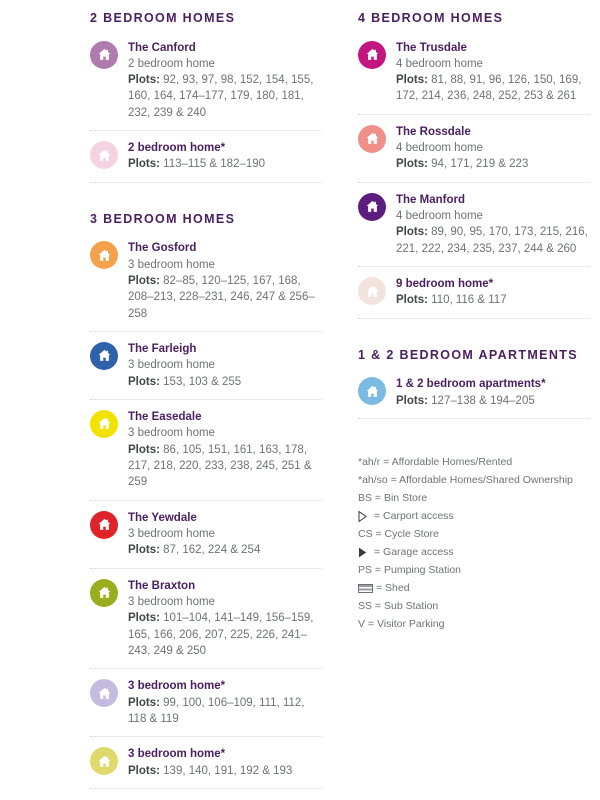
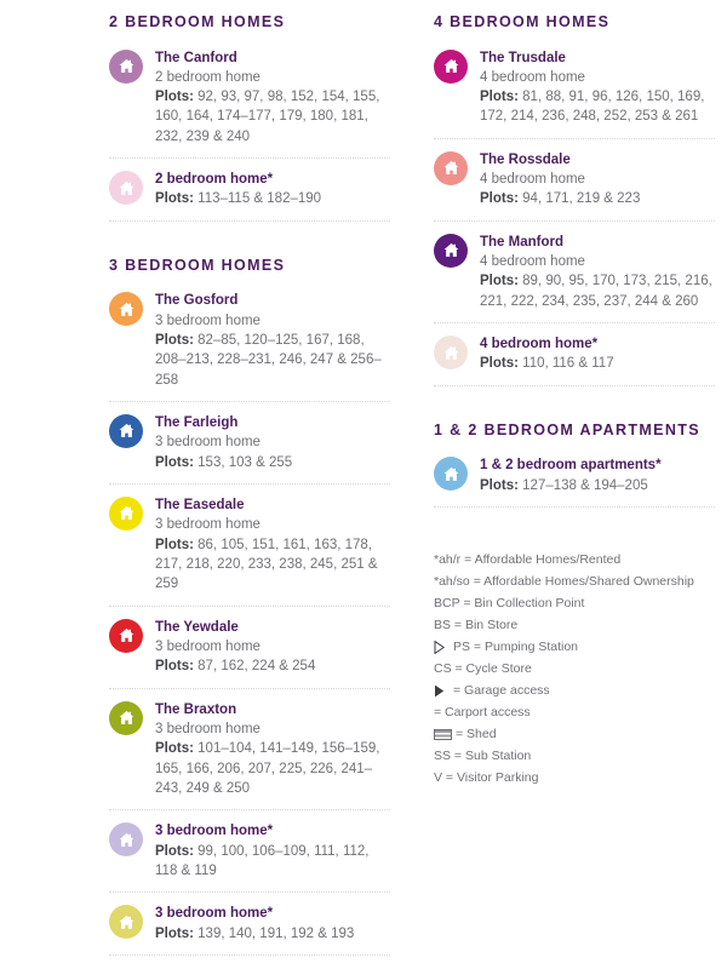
  2 BEDROOM HOMES
  The Canford
  2 bedroom home
  Plots: 92, 93, 97, 98, 152, 154, 155, 160, 164, 174–177, 179, 180, 181, 232, 239 & 240
  2 bedroom home*
  Plots: 113–115 & 182–190
  3 BEDROOM HOMES
  The Gosford
  3 bedroom home
  Plots: 82–85, 120–125, 167, 168, 208–213, 228–231, 246, 247 & 256–258
  The Farleigh
  3 bedroom home
  Plots: 153, 103 & 255
  The Easedale
  3 bedroom home
  Plots: 86, 105, 151, 161, 163, 178, 217, 218, 220, 233, 238, 245, 251 & 259
  The Yewdale
  3 bedroom home
  Plots: 87, 162, 224 & 254
  The Braxton
  3 bedroom home
  Plots: 101–104, 141–149, 156–159, 165, 166, 206, 207, 225, 226, 241–243, 249 & 250
  3 bedroom home*
  Plots: 99, 100, 106–109, 111, 112, 118 & 119
  3 bedroom home*
  Plots: 139, 140, 191, 192 & 193
  4 BEDROOM HOMES
  The Trusdale
  4 bedroom home
  Plots: 81, 88, 91, 96, 126, 150, 169, 172, 214, 236, 248, 252, 253 & 261
  The Rossdale
  4 bedroom home
  Plots: 94, 171, 219 & 223
  The Manford
  4 bedroom home
  Plots: 89, 90, 95, 170, 173, 215, 216, 221, 222, 234, 235, 237, 244 & 260
- 9 bedroom home*
+ 4 bedroom home*
  Plots: 110, 116 & 117
  1 & 2 BEDROOM APARTMENTS
  1 & 2 bedroom apartments*
  Plots: 127–138 & 194–205
  *ah/r = Affordable Homes/Rented
  *ah/so = Affordable Homes/Shared Ownership
+ BCP = Bin Collection Point
  BS = Bin Store
- = Carport access
+ PS = Pumping Station
  CS = Cycle Store
  = Garage access
- PS = Pumping Station
+ = Carport access
  = Shed
  SS = Sub Station
  V = Visitor Parking
